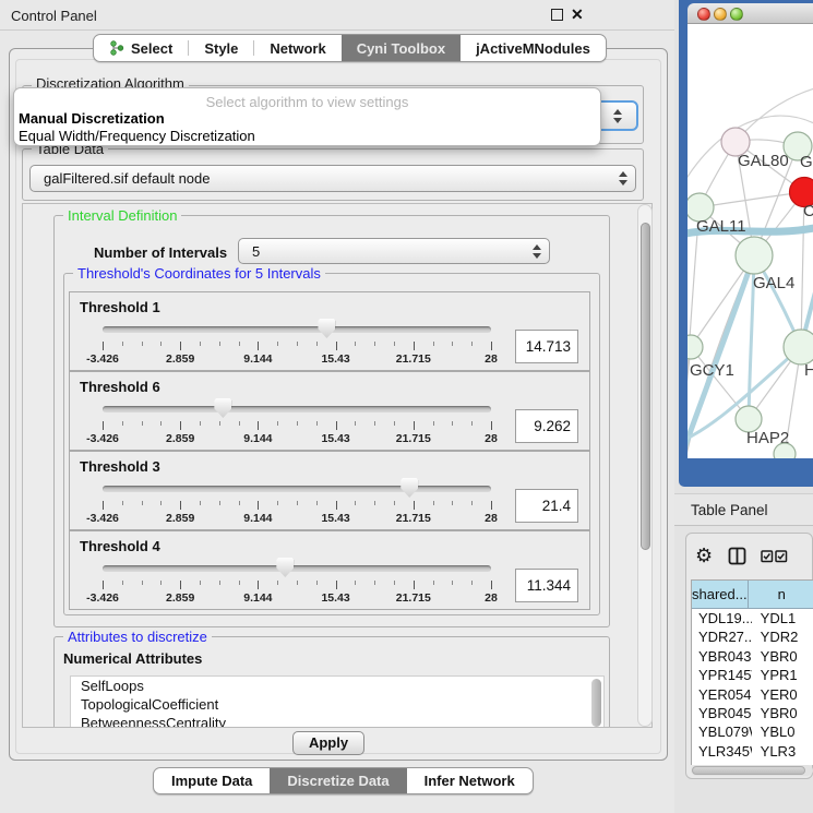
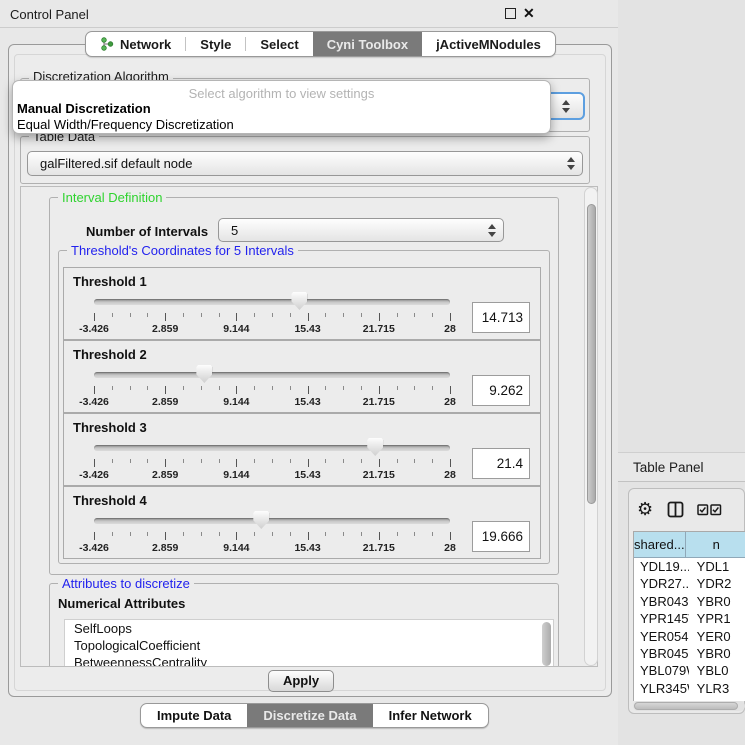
  Control Panel
  ✕
- Select
+ Network
  Style
- Network
+ Select
  Cyni Toolbox
  jActiveMNodules
  Discretization Algorithm
  Select algorithm to view settings
  Manual Discretization
  Equal Width/Frequency Discretization
  Table Data
  galFiltered.sif default node
  Interval Definition
  Number of Intervals
  5
  Threshold's Coordinates for 5 Intervals
  Threshold 1
  -3.426
  2.859
  9.144
  15.43
  21.715
  28
  14.713
- Threshold 6
+ Threshold 2
  -3.426
  2.859
  9.144
  15.43
  21.715
  28
  9.262
  Threshold 3
  -3.426
  2.859
  9.144
  15.43
  21.715
  28
  21.4
  Threshold 4
  -3.426
  2.859
  9.144
  15.43
  21.715
  28
- 11.344
+ 19.666
  Attributes to discretize
  Numerical Attributes
  SelfLoops
  TopologicalCoefficient
  BetweennessCentrality
  Apply
  Impute Data
  Discretize Data
  Infer Network
- GAL80
- G
- C
- GAL11
- GAL4
- GCY1
- H
- HAP2
  Table Panel
  ⚙
  shared...
  n
  YDL19..
  YDL1
  YDR27..
  YDR2
  YBR043
  YBR0
  YPR145
  YPR1
  YER054
  YER0
  YBR045
  YBR0
  YBL079
  YBL0
  YLR345
  YLR3
